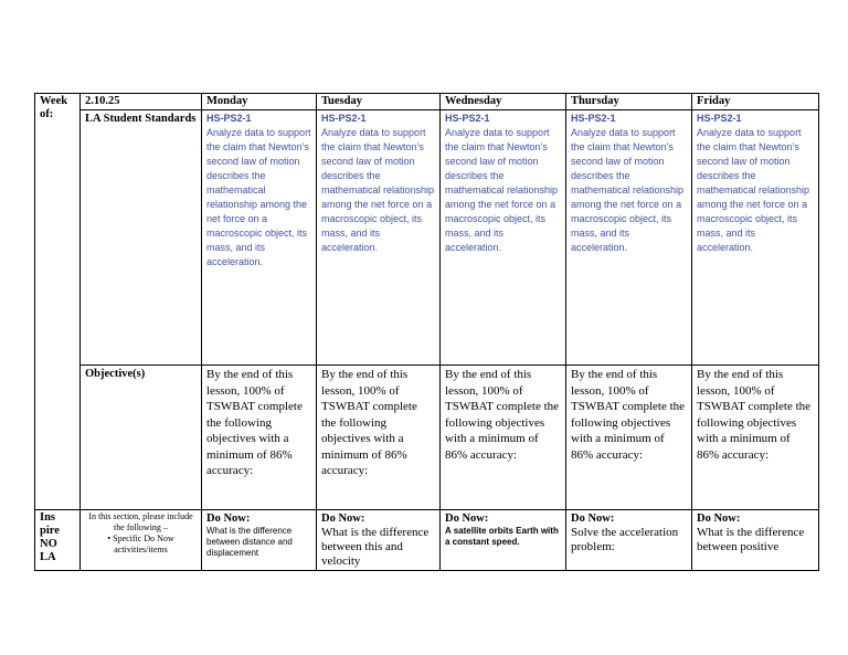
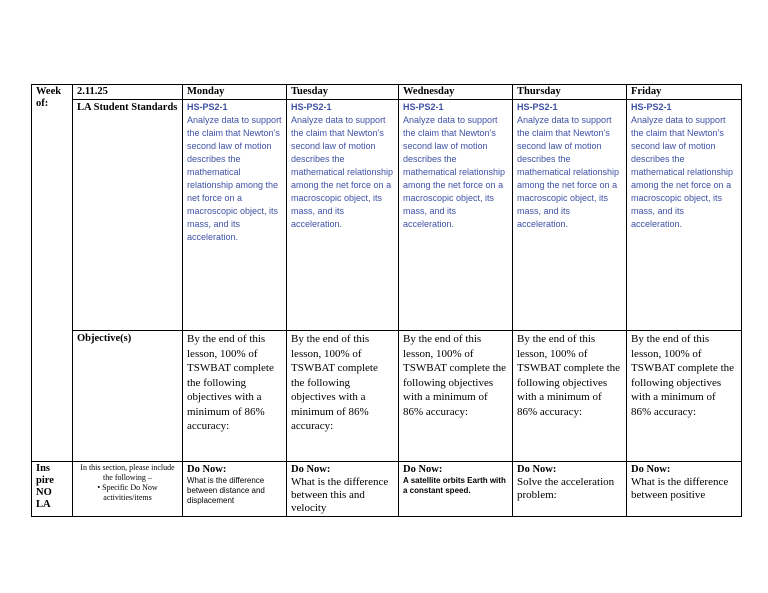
- Week of:	2.10.25	Monday	Tuesday	Wednesday	Thursday	Friday
+ Week of:	2.11.25	Monday	Tuesday	Wednesday	Thursday	Friday
  LA Student Standards	HS-PS2-1 Analyze data to support the claim that Newton’s second law of motion describes the mathematical relationship among the net force on a macroscopic object, its mass, and its acceleration.	HS-PS2-1 Analyze data to support the claim that Newton’s second law of motion describes the mathematical relationship among the net force on a macroscopic object, its mass, and its acceleration.	HS-PS2-1 Analyze data to support the claim that Newton’s second law of motion describes the mathematical relationship among the net force on a macroscopic object, its mass, and its acceleration.	HS-PS2-1 Analyze data to support the claim that Newton’s second law of motion describes the mathematical relationship among the net force on a macroscopic object, its mass, and its acceleration.	HS-PS2-1 Analyze data to support the claim that Newton’s second law of motion describes the mathematical relationship among the net force on a macroscopic object, its mass, and its acceleration.
  Objective(s)	By the end of this lesson, 100% of TSWBAT complete the following objectives with a minimum of 86% accuracy:	By the end of this lesson, 100% of TSWBAT complete the following objectives with a minimum of 86% accuracy:	By the end of this lesson, 100% of TSWBAT complete the following objectives with a minimum of 86% accuracy:	By the end of this lesson, 100% of TSWBAT complete the following objectives with a minimum of 86% accuracy:	By the end of this lesson, 100% of TSWBAT complete the following objectives with a minimum of 86% accuracy:
  Ins pire NO LA	In this section, please include the following – • Specific Do Now activities/items	Do Now: What is the difference between distance and displacement	Do Now: What is the difference between this and velocity	Do Now: A satellite orbits Earth with a constant speed.	Do Now: Solve the acceleration problem:	Do Now: What is the difference between positive
